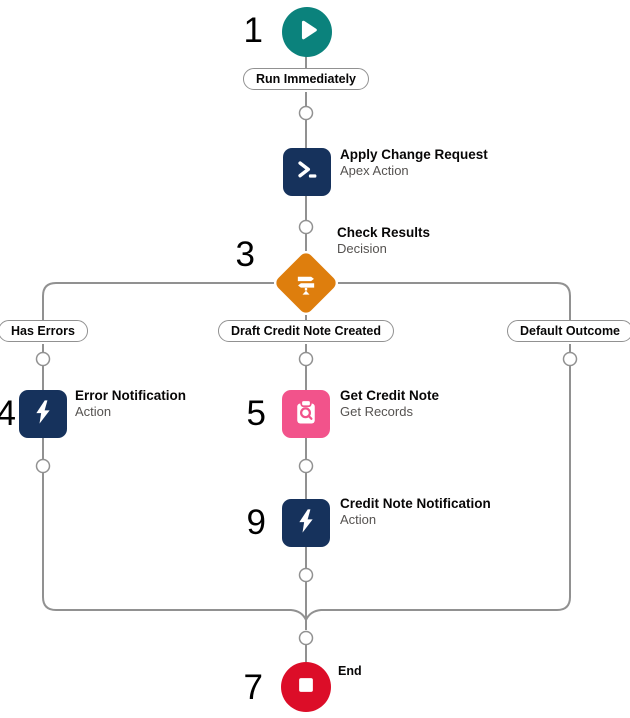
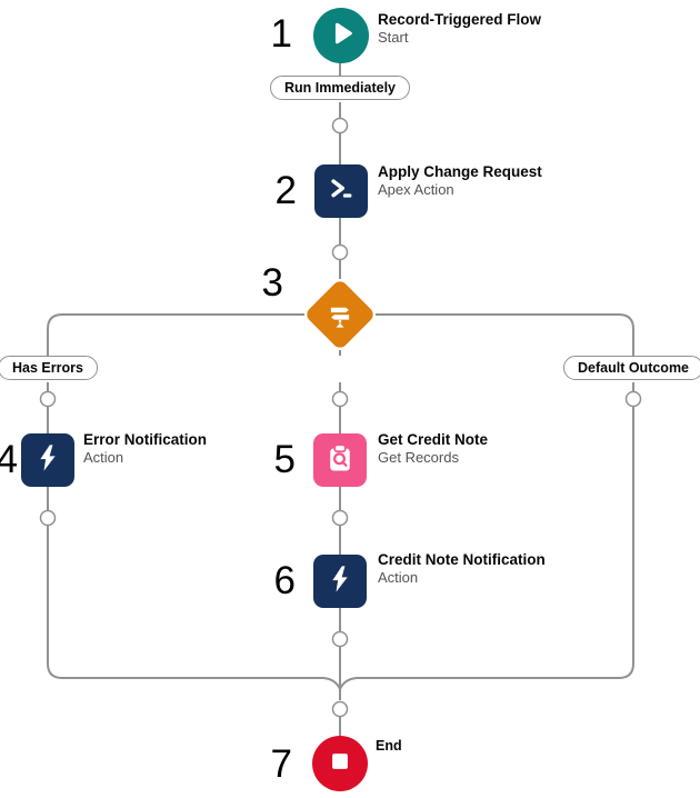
  1
+ Record-Triggered Flow
+ Start
  Run Immediately
+ 2
  Apply Change Request
  Apex Action
  3
- Check Results
- Decision
  Has Errors
- Draft Credit Note Created
  Default Outcome
  4
  Error Notification
  Action
  5
  Get Credit Note
  Get Records
- 9
+ 6
  Credit Note Notification
  Action
  7
  End
